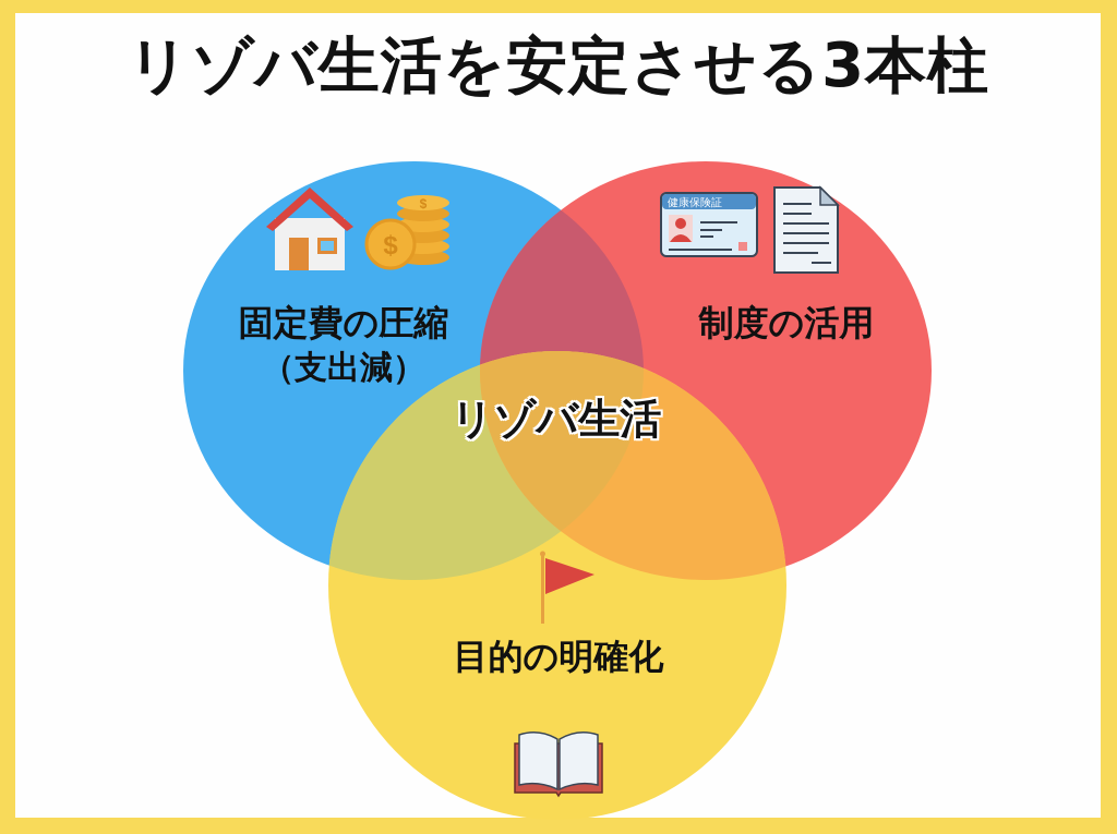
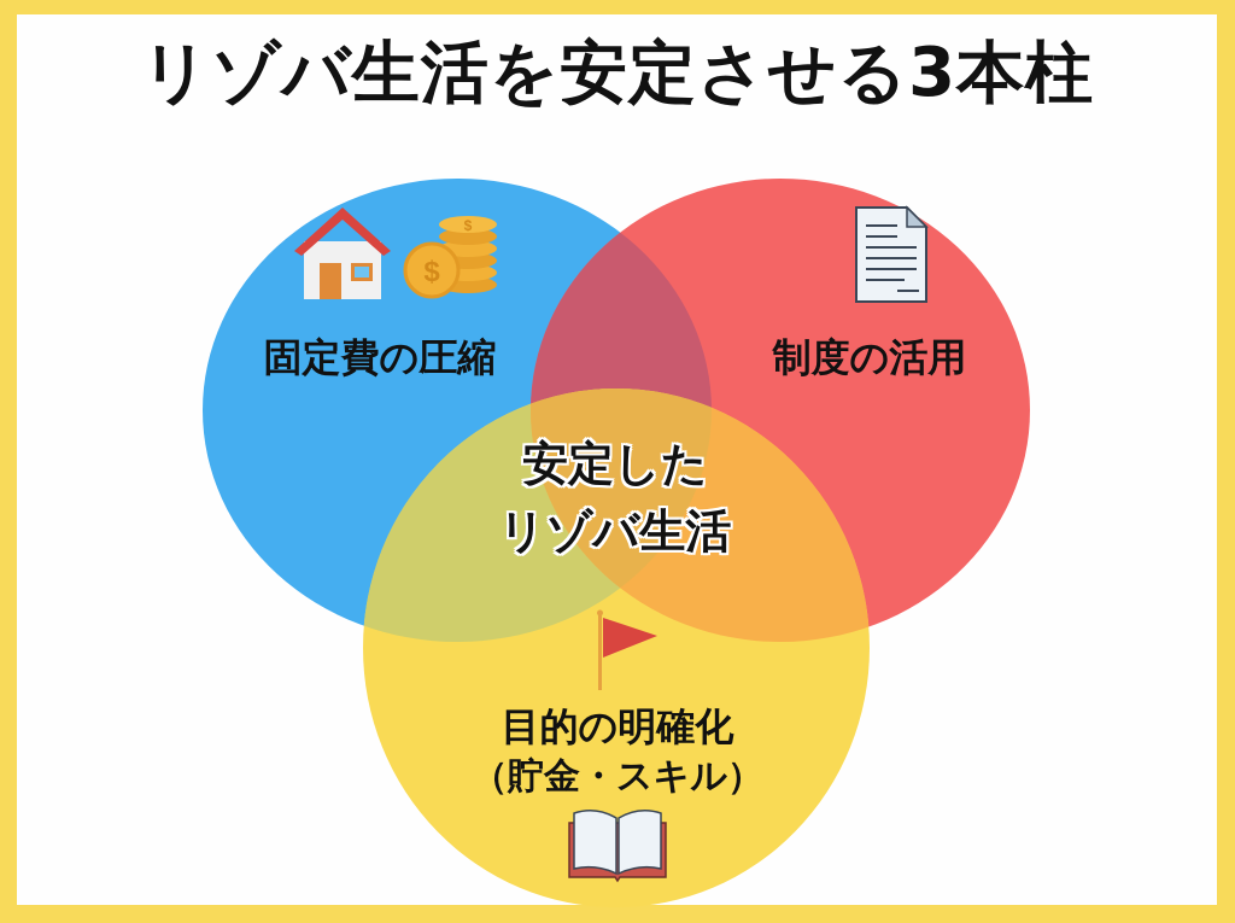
  リゾバ生活を安定させる3本柱
  $
  $
- 健康保険証
  固定費の圧縮
- （支出減）
  制度の活用
  目的の明確化
+ （貯金・スキル）
+ 安定した
  リゾバ生活
